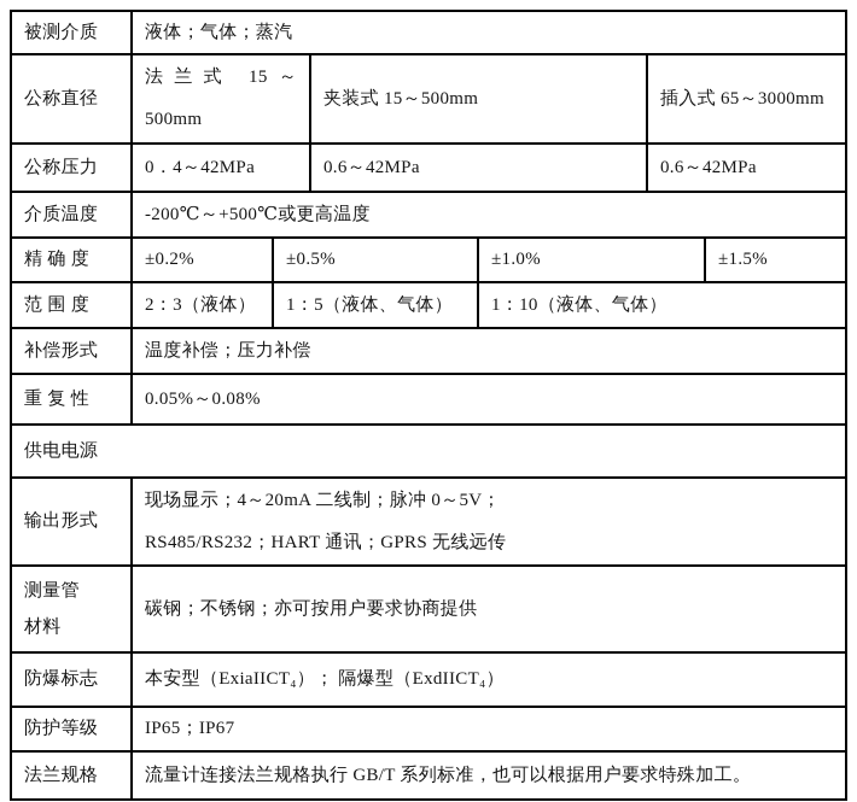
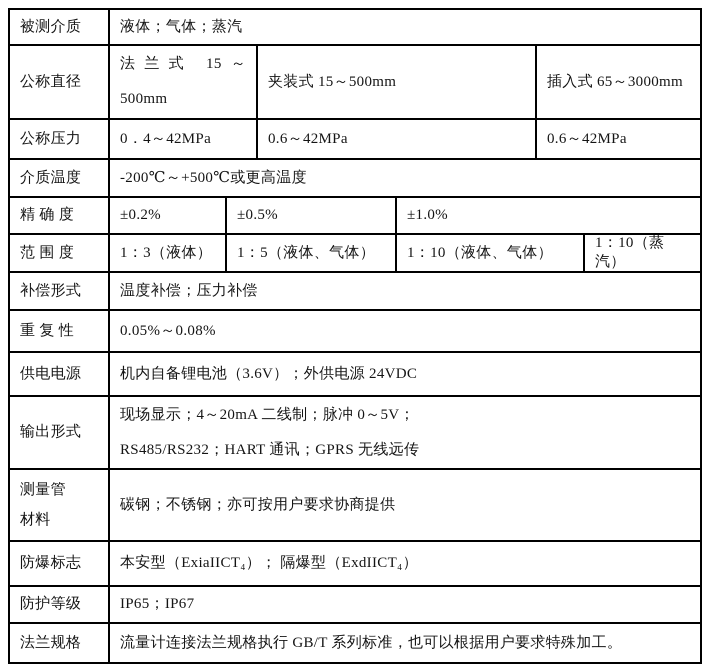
  被测介质
  液体；气体；蒸汽
  公称直径
  法兰式 15～500mm
  夹装式 15～500mm
  插入式 65～3000mm
  公称压力
  0．4～42MPa
  0.6～42MPa
  0.6～42MPa
  介质温度
  -200℃～+500℃或更高温度
  精 确 度
  ±0.2%
  ±0.5%
  ±1.0%
- ±1.5%
  范 围 度
- 2：3（液体）
+ 1：3（液体）
  1：5（液体、气体）
  1：10（液体、气体）
+ 1：10（蒸汽）
  补偿形式
  温度补偿；压力补偿
  重 复 性
  0.05%～0.08%
  供电电源
+ 机内自备锂电池（3.6V）；外供电源 24VDC
  输出形式
  现场显示；4～20mA 二线制；脉冲 0～5V；
  RS485/RS232；HART 通讯；GPRS 无线远传
  测量管
  材料
  碳钢；不锈钢；亦可按用户要求协商提供
  防爆标志
  本安型（ExiaIICT₄）； 隔爆型（ExdIICT₄）
  防护等级
  IP65；IP67
  法兰规格
  流量计连接法兰规格执行 GB/T 系列标准，也可以根据用户要求特殊加工。
